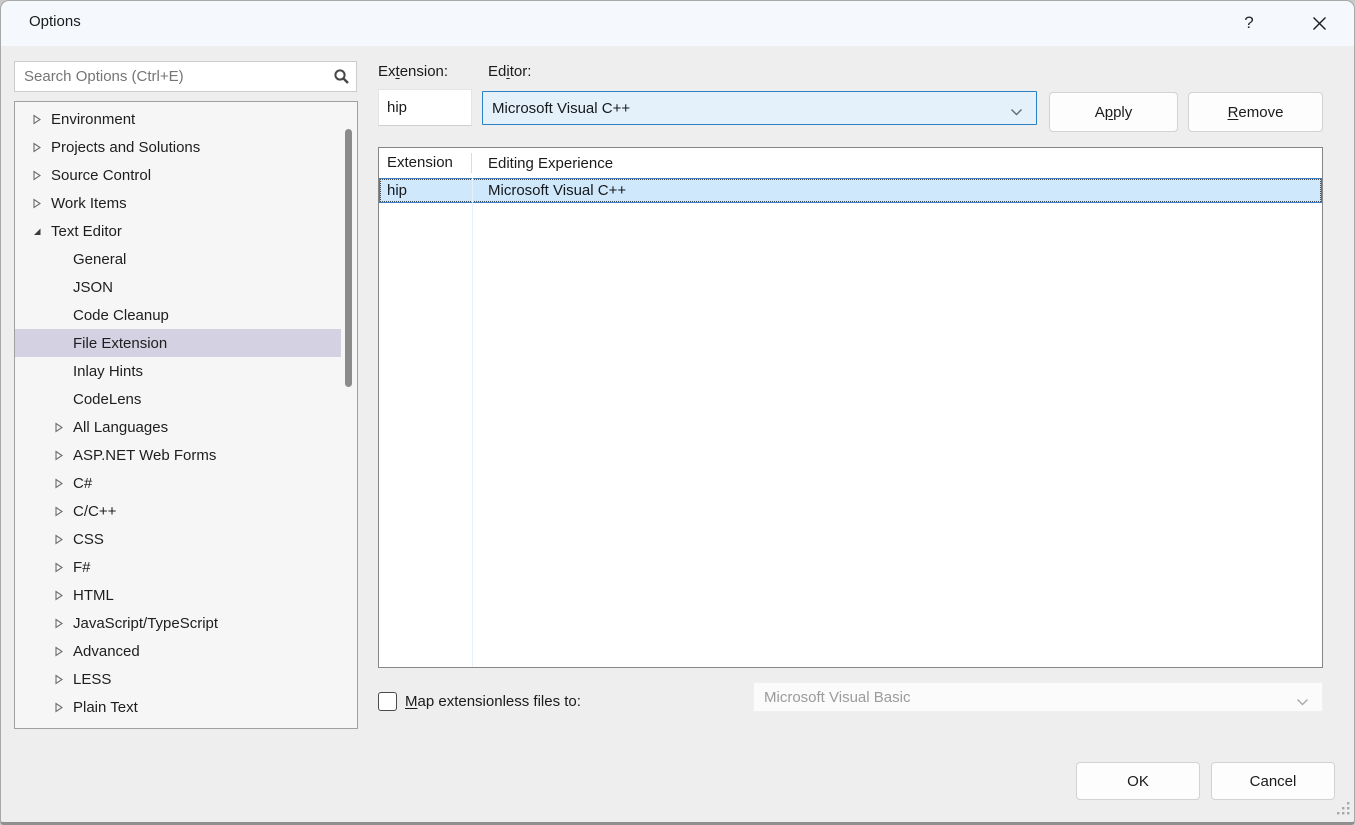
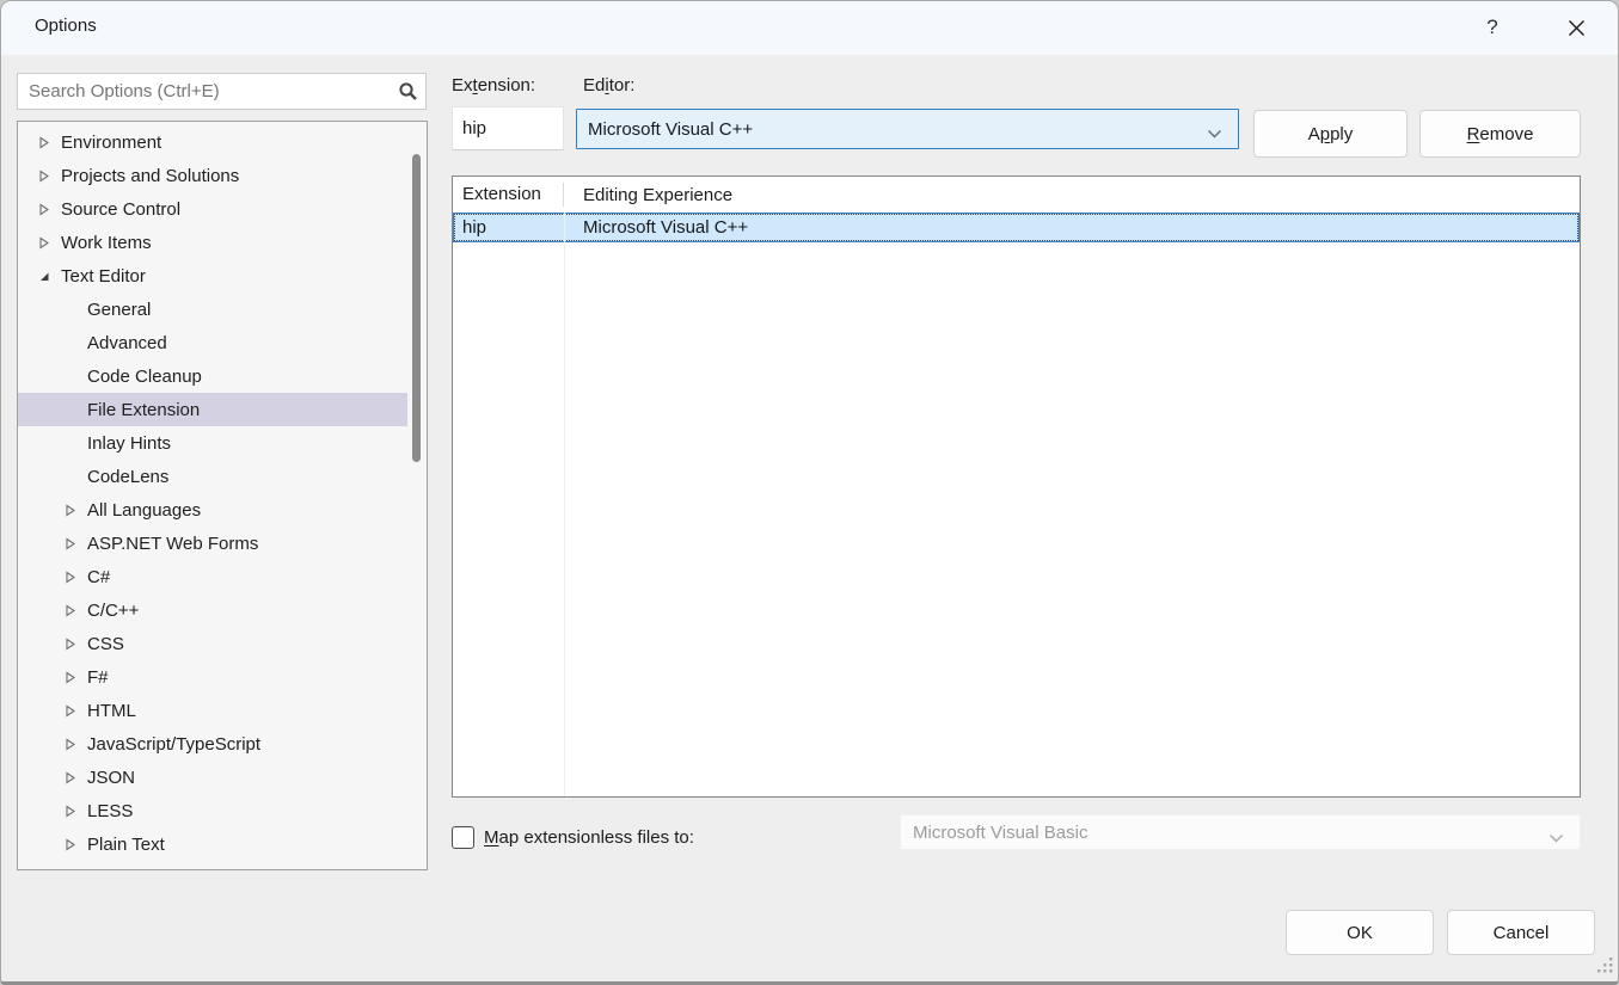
  Options
  ?
  Search Options (Ctrl+E)
  Environment
  Projects and Solutions
  Source Control
  Work Items
  Text Editor
  General
- JSON
+ Advanced
  Code Cleanup
  File Extension
  Inlay Hints
  CodeLens
  All Languages
  ASP.NET Web Forms
  C#
  C/C++
  CSS
  F#
  HTML
  JavaScript/TypeScript
- Advanced
+ JSON
  LESS
  Plain Text
  Extension:
  Editor:
  hip
  Microsoft Visual C++
  A
  p
  ply
  R
  emove
  Extension
  Editing Experience
  hip
  Microsoft Visual C++
  Map extensionless files to:
  Microsoft Visual Basic
  OK
  Cancel
